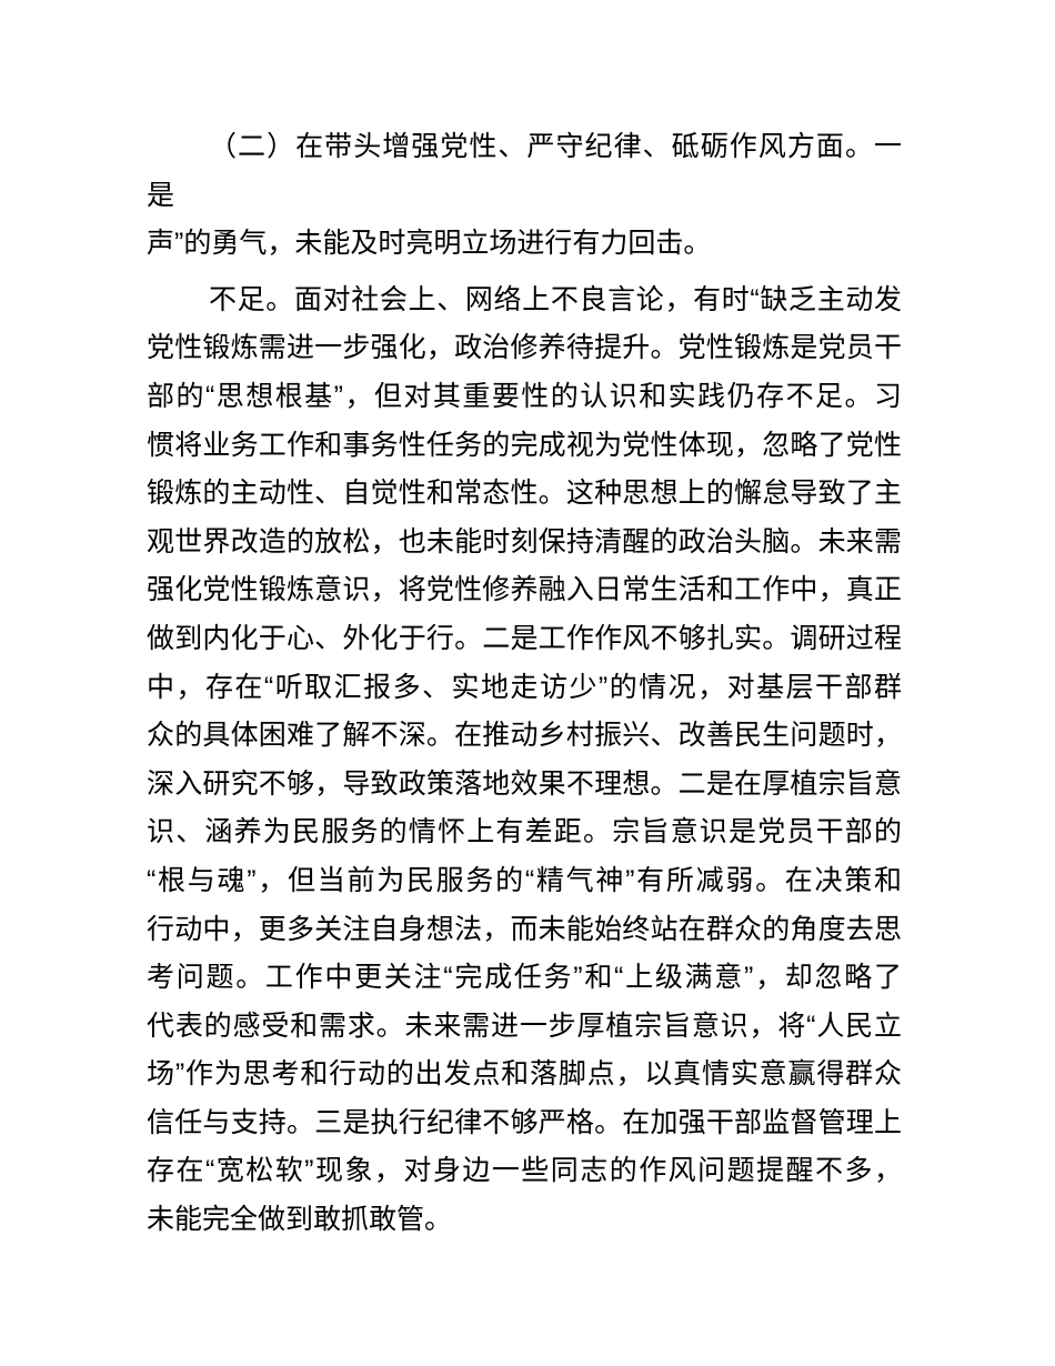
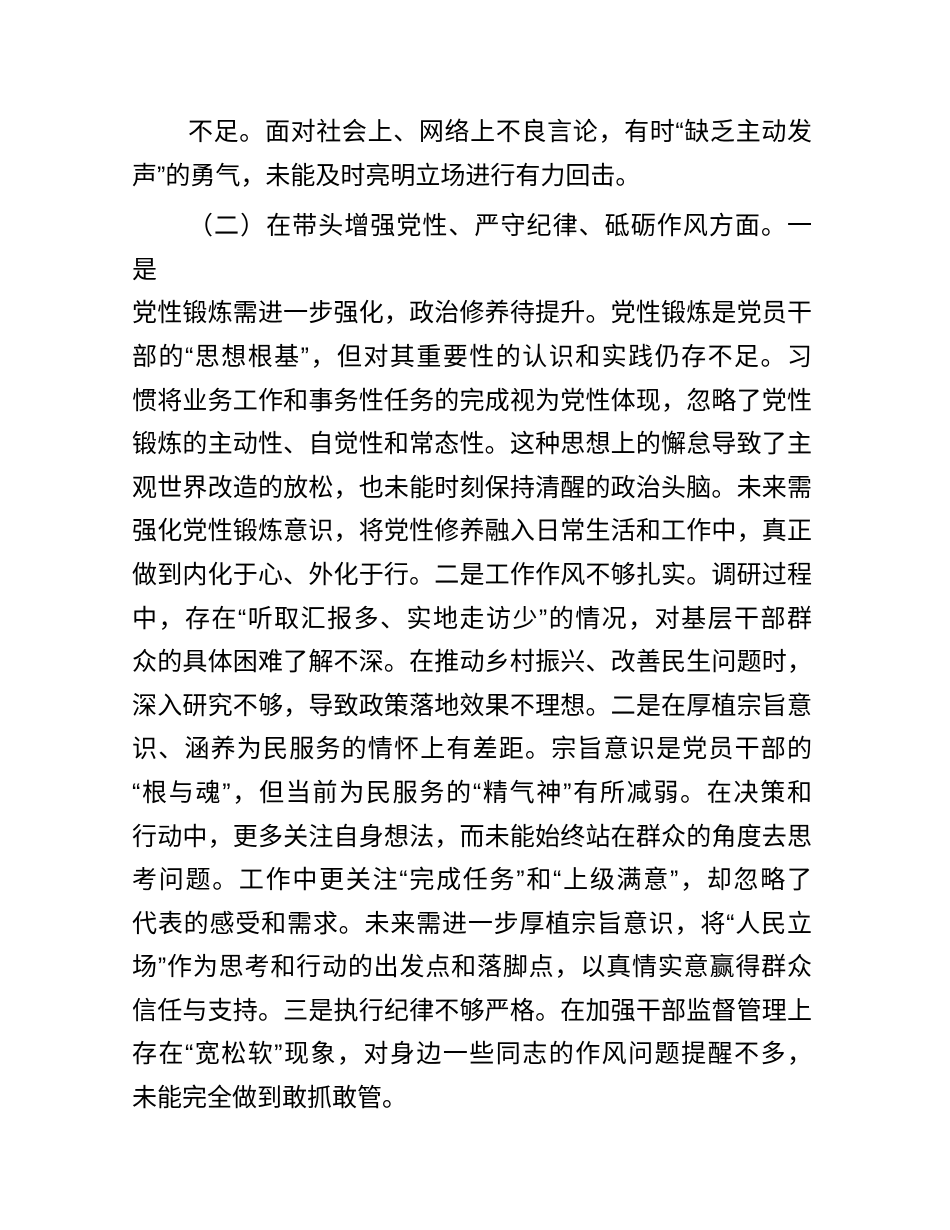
- （二）在带头增强党性、严守纪律、砥砺作风方面。一是
+ 不足。面对社会上、网络上不良言论，有时“缺乏主动发
  声”的勇气，未能及时亮明立场进行有力回击。
- 不足。面对社会上、网络上不良言论，有时“缺乏主动发
+ （二）在带头增强党性、严守纪律、砥砺作风方面。一是
  党性锻炼需进一步强化，政治修养待提升。党性锻炼是党员干
  部的“思想根基”，但对其重要性的认识和实践仍存不足。习
  惯将业务工作和事务性任务的完成视为党性体现，忽略了党性
  锻炼的主动性、自觉性和常态性。这种思想上的懈怠导致了主
  观世界改造的放松，也未能时刻保持清醒的政治头脑。未来需
  强化党性锻炼意识，将党性修养融入日常生活和工作中，真正
  做到内化于心、外化于行。二是工作作风不够扎实。调研过程
  中，存在“听取汇报多、实地走访少”的情况，对基层干部群
  众的具体困难了解不深。在推动乡村振兴、改善民生问题时，
  深入研究不够，导致政策落地效果不理想。二是在厚植宗旨意
  识、涵养为民服务的情怀上有差距。宗旨意识是党员干部的
  “根与魂”，但当前为民服务的“精气神”有所减弱。在决策和
  行动中，更多关注自身想法，而未能始终站在群众的角度去思
  考问题。工作中更关注“完成任务”和“上级满意”，却忽略了
  代表的感受和需求。未来需进一步厚植宗旨意识，将“人民立
  场”作为思考和行动的出发点和落脚点，以真情实意赢得群众
  信任与支持。三是执行纪律不够严格。在加强干部监督管理上
  存在“宽松软”现象，对身边一些同志的作风问题提醒不多，
  未能完全做到敢抓敢管。
